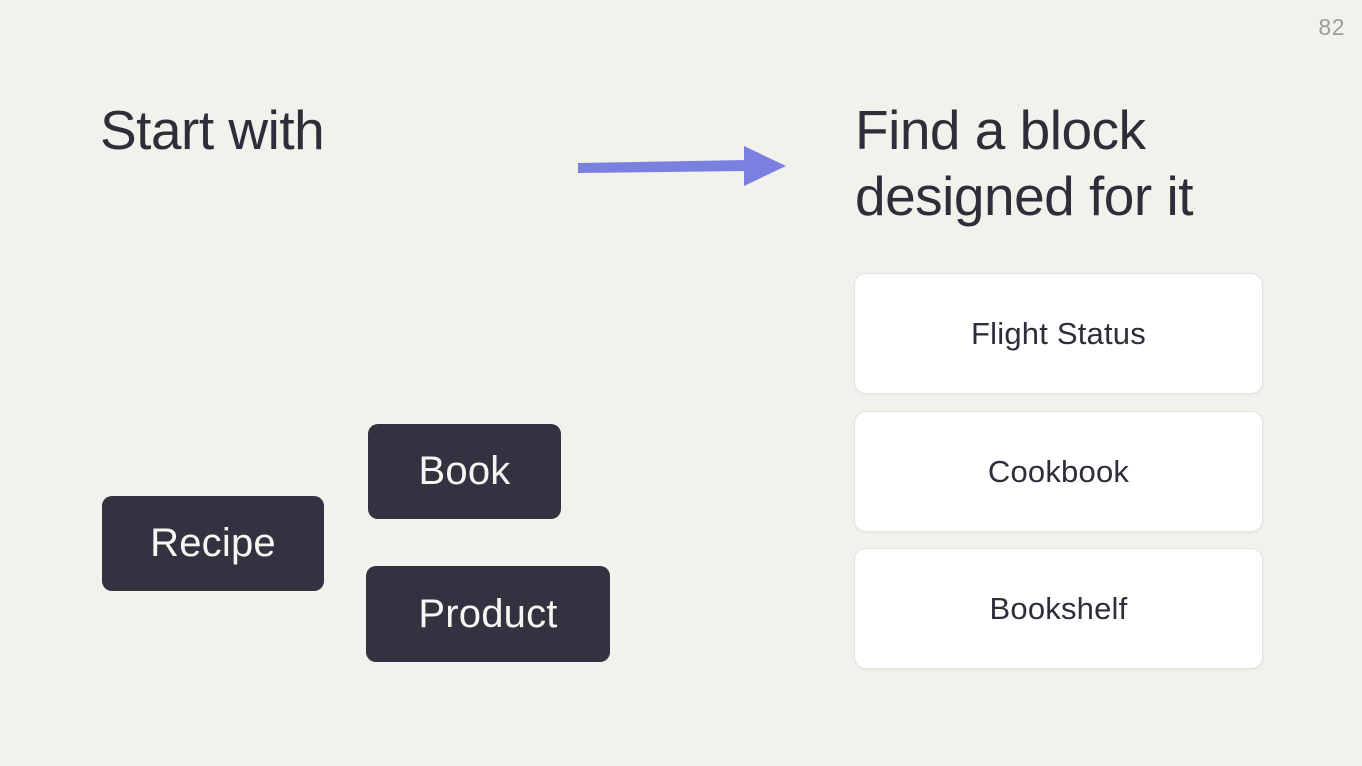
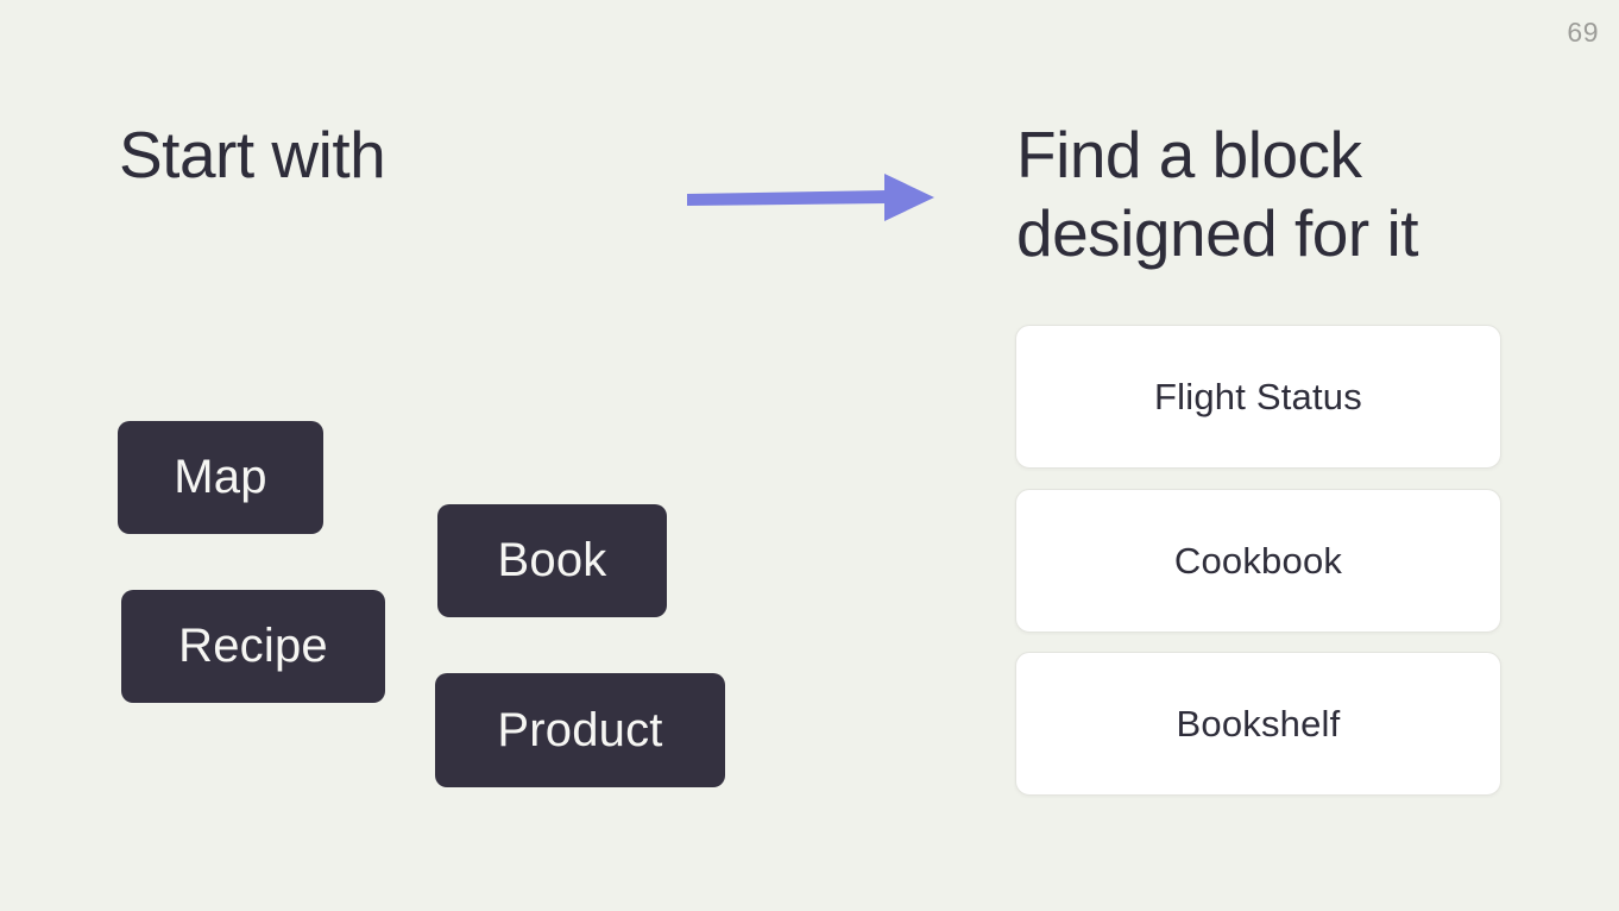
- 82
+ 69
  Start with
  Find a block
  designed for it
+ Map
  Book
  Recipe
  Product
  Flight Status
  Cookbook
  Bookshelf
